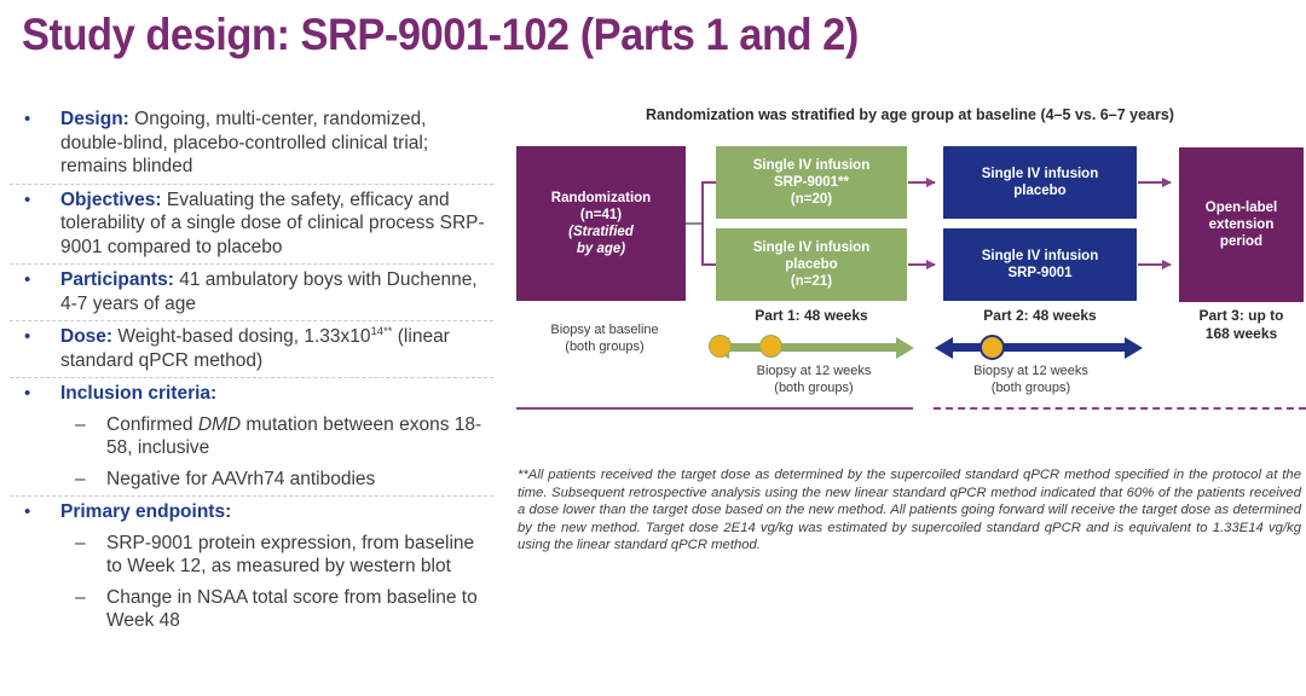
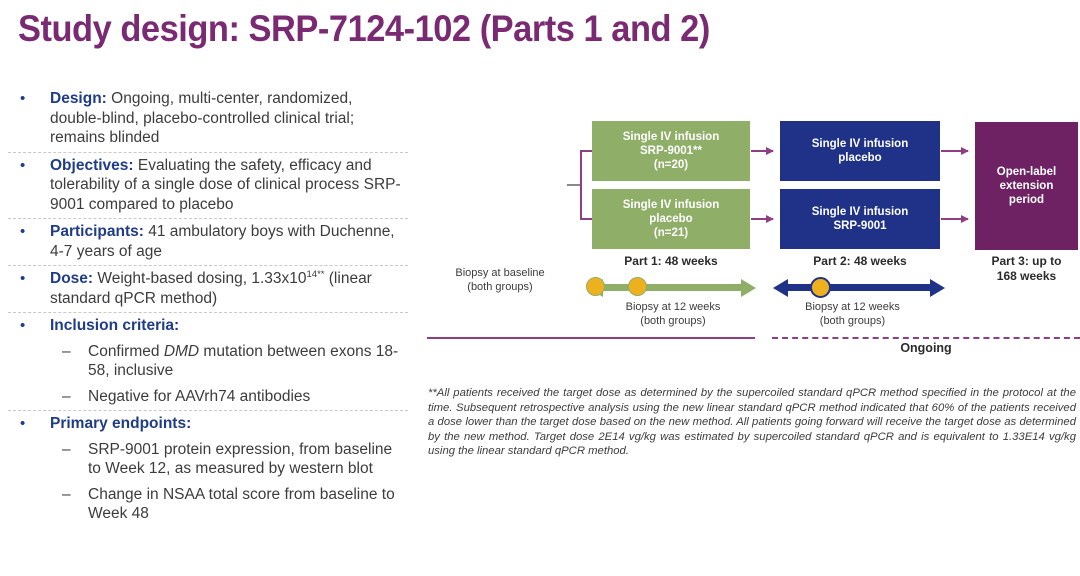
- Study design: SRP-9001-102 (Parts 1 and 2)
+ Study design: SRP-7124-102 (Parts 1 and 2)
  •
  Design: Ongoing, multi-center, randomized, double-blind, placebo-controlled clinical trial; remains blinded
  •
  Objectives: Evaluating the safety, efficacy and tolerability of a single dose of clinical process SRP-9001 compared to placebo
  •
  Participants: 41 ambulatory boys with Duchenne, 4-7 years of age
  •
  Dose: Weight-based dosing, 1.33x1014** (linear standard qPCR method)
  •
  Inclusion criteria:
  –
  Confirmed DMD mutation between exons 18-58, inclusive
  –
  Negative for AAVrh74 antibodies
  •
  Primary endpoints:
  –
  SRP-9001 protein expression, from baseline to Week 12, as measured by western blot
  –
  Change in NSAA total score from baseline to Week 48
- Randomization was stratified by age group at baseline (4–5 vs. 6–7 years)
- Randomization
- (n=41)
- (Stratified
- by age)
  Single IV infusion
  SRP-9001**
  (n=20)
  Single IV infusion
  placebo
  (n=21)
  Single IV infusion
  placebo
  Single IV infusion
  SRP-9001
  Open-label
  extension
  period
  Part 1: 48 weeks
  Part 2: 48 weeks
  Part 3: up to
  168 weeks
  Biopsy at baseline
  (both groups)
  Biopsy at 12 weeks
  (both groups)
  Biopsy at 12 weeks
  (both groups)
+ Ongoing
  **All patients received the target dose as determined by the supercoiled standard qPCR method specified in the protocol at the time. Subsequent retrospective analysis using the new linear standard qPCR method indicated that 60% of the patients received a dose lower than the target dose based on the new method. All patients going forward will receive the target dose as determined by the new method. Target dose 2E14 vg/kg was estimated by supercoiled standard qPCR and is equivalent to 1.33E14 vg/kg using the linear standard qPCR method.
